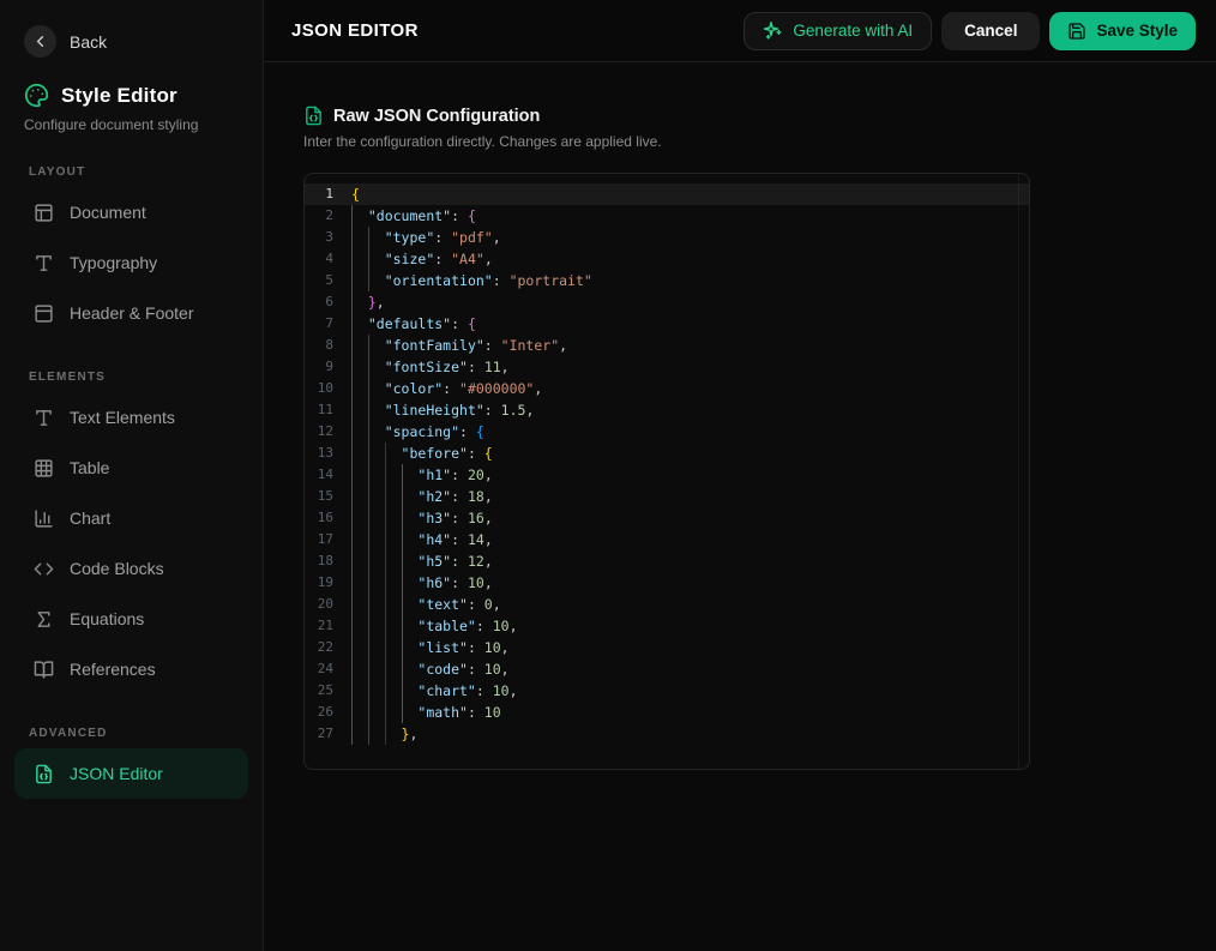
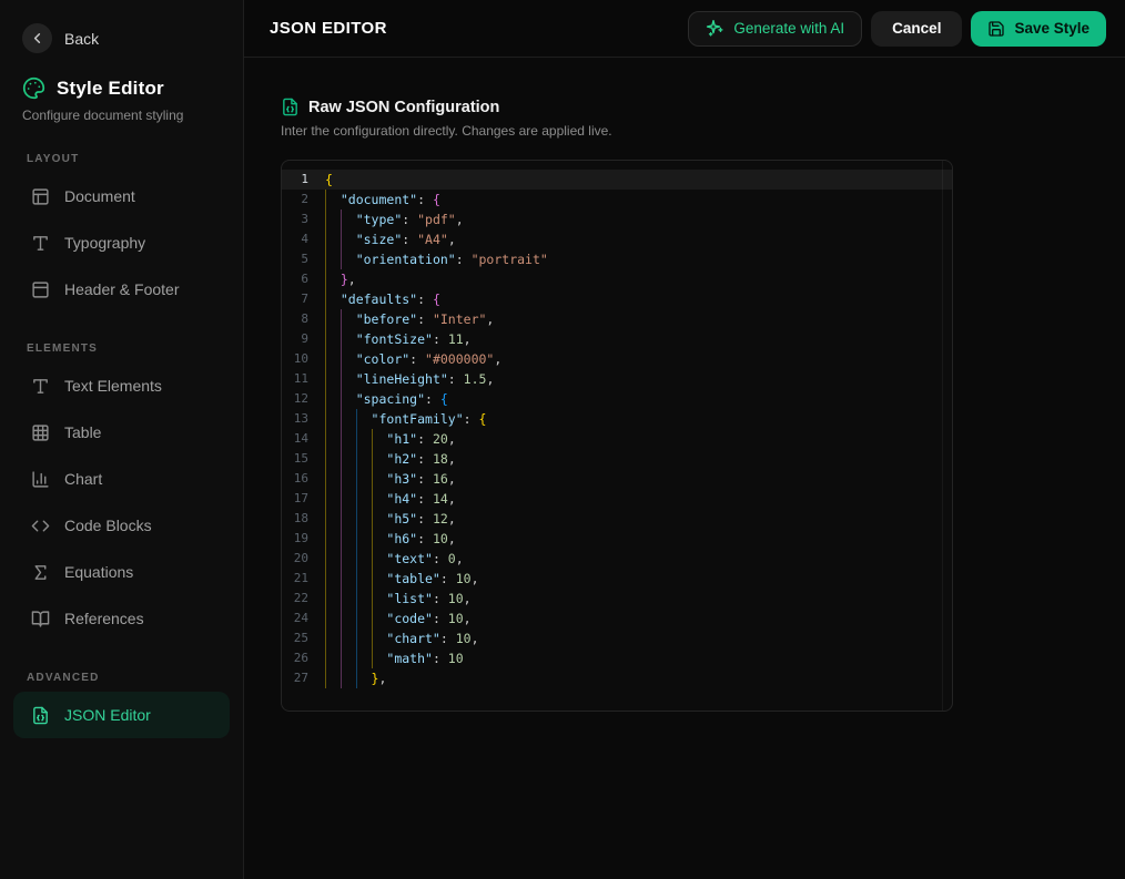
  Back
  Style Editor
  Configure document styling
  LAYOUT
  Document
  Typography
  Header & Footer
  ELEMENTS
  Text Elements
  Table
  Chart
  Code Blocks
  Equations
  References
  ADVANCED
  JSON Editor
  JSON EDITOR
  Generate with AI
  Cancel
  Save Style
  Raw JSON Configuration
  Inter the configuration directly. Changes are applied live.
  1
  {
  2
  "document": {
  3
  "type": "pdf",
  4
  "size": "A4",
  5
  "orientation": "portrait"
  6
  },
  7
  "defaults": {
  8
- "fontFamily": "Inter",
+ "before": "Inter",
  9
  "fontSize": 11,
  10
  "color": "#000000",
  11
  "lineHeight": 1.5,
  12
  "spacing": {
  13
- "before": {
+ "fontFamily": {
  14
  "h1": 20,
  15
  "h2": 18,
  16
  "h3": 16,
  17
  "h4": 14,
  18
  "h5": 12,
  19
  "h6": 10,
  20
  "text": 0,
  21
  "table": 10,
  22
  "list": 10,
  24
  "code": 10,
  25
  "chart": 10,
  26
  "math": 10
  27
  },
